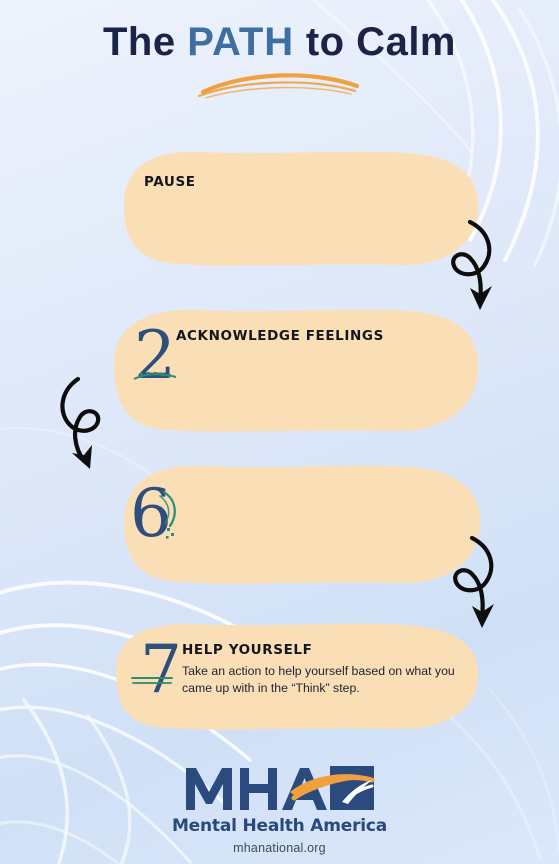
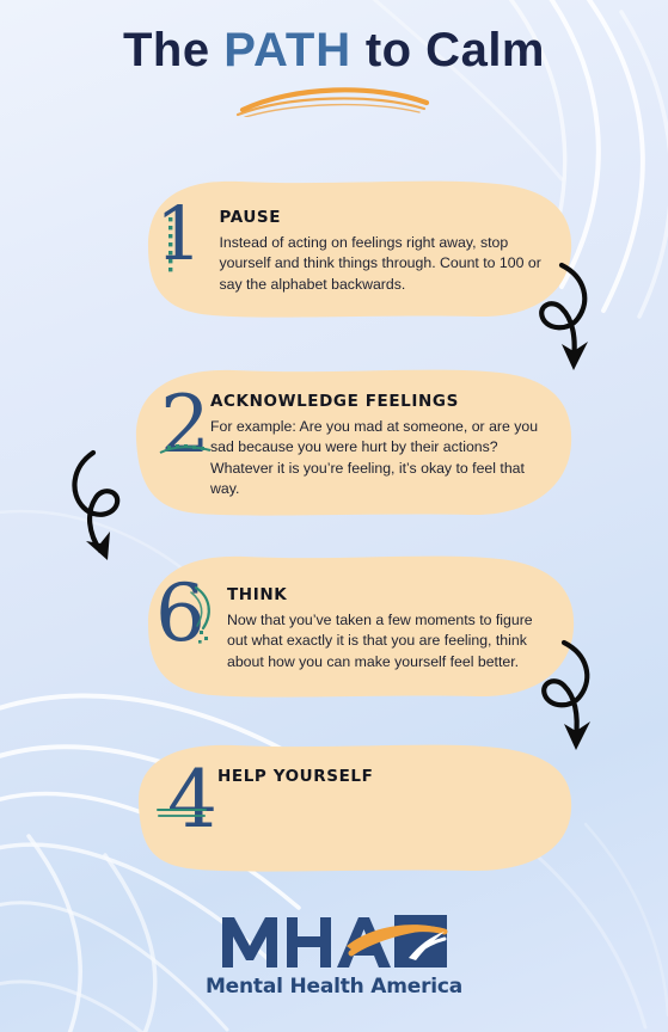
  The PATH to Calm
+ 1
  PAUSE
+ Instead of acting on feelings right away, stop yourself and think things through. Count to 100 or say the alphabet backwards.
  ACKNOWLEDGE FEELINGS
+ For example: Are you mad at someone, or are you sad because you were hurt by their actions? Whatever it is you’re feeling, it’s okay to feel that way.
  2
  6
+ THINK
+ Now that you’ve taken a few moments to figure out what exactly it is that you are feeling, think about how you can make yourself feel better.
  HELP YOURSELF
- Take an action to help yourself based on what you came up with in the “Think” step.
- 7
+ 4
  Mental Health America
- mhanational.org
